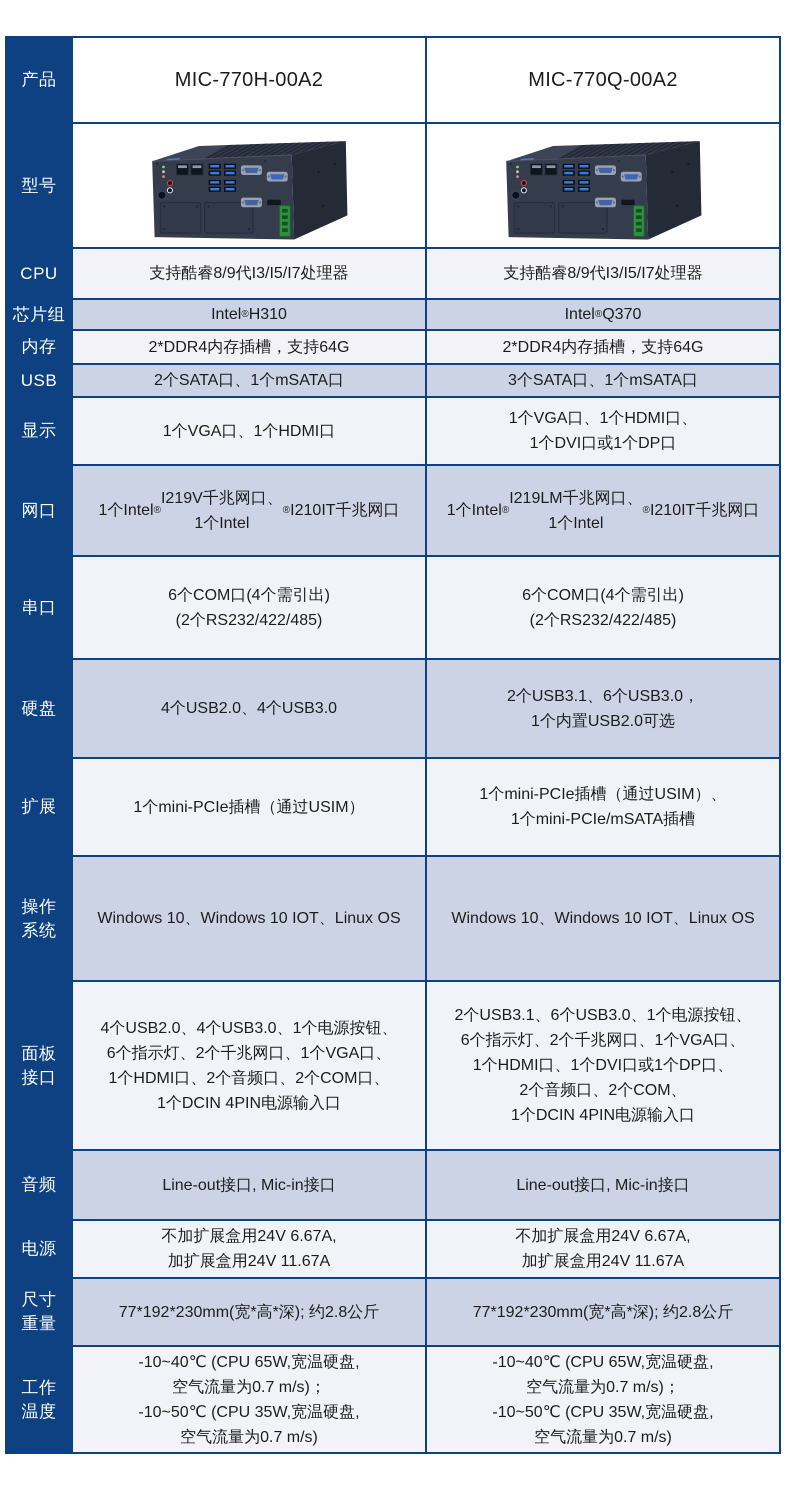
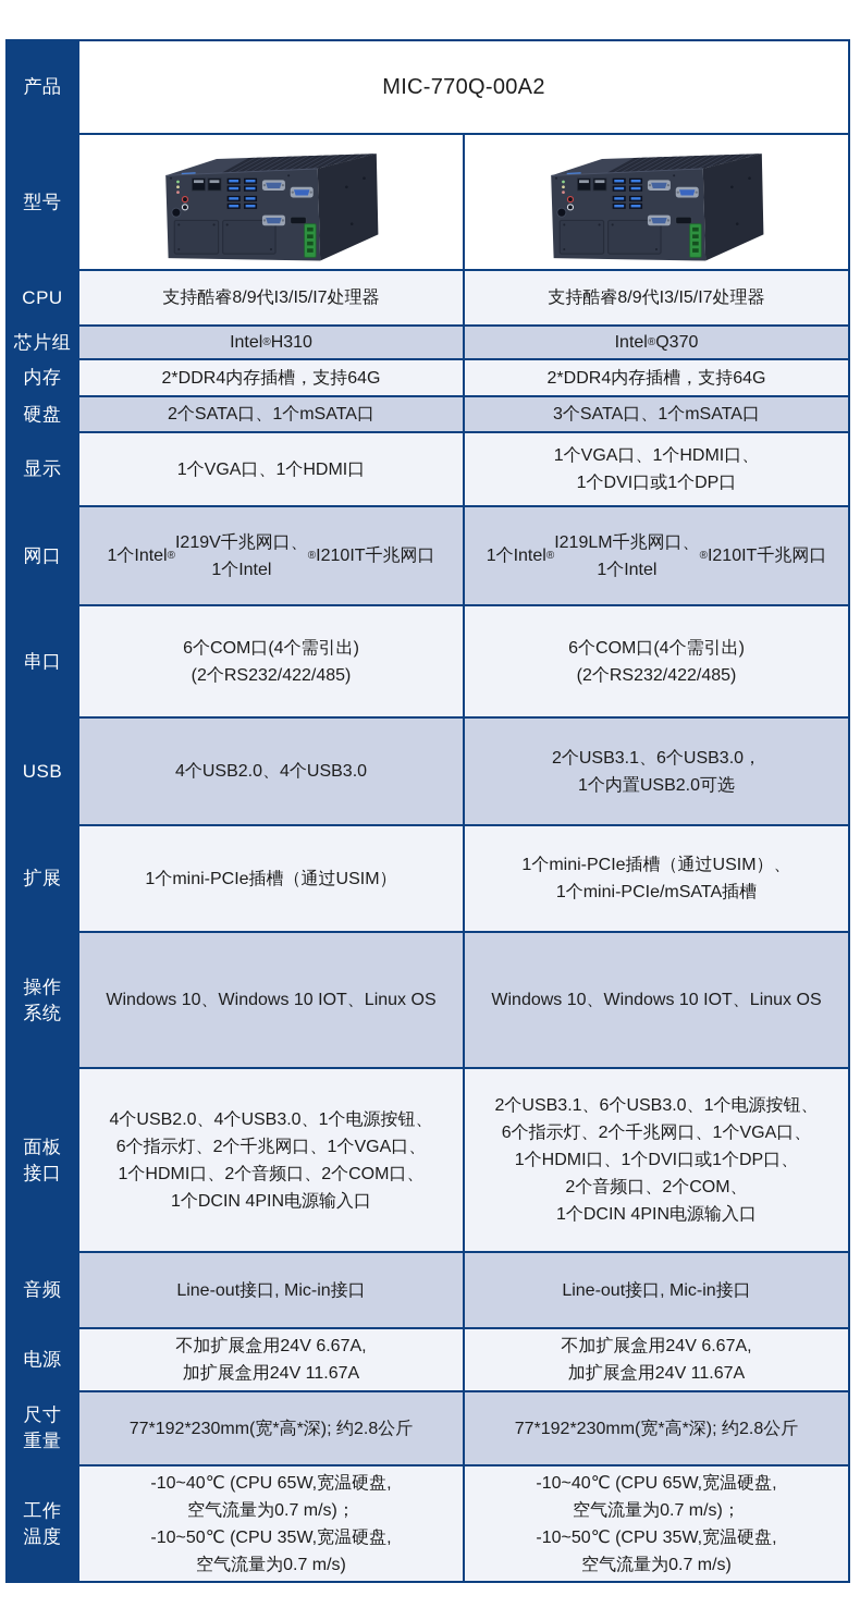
  产品
- MIC-770H-00A2
  MIC-770Q-00A2
  型号
  CPU
  支持酷睿8/9代I3/I5/I7处理器
  支持酷睿8/9代I3/I5/I7处理器
  芯片组
  Intel
  ®
  H310
  Intel
  ®
  Q370
  内存
  2*DDR4内存插槽，支持64G
  2*DDR4内存插槽，支持64G
- USB
+ 硬盘
  2个SATA口、1个mSATA口
  3个SATA口、1个mSATA口
  显示
  1个VGA口、1个HDMI口
  1个VGA口、1个HDMI口、
  1个DVI口或1个DP口
  网口
  1个Intel
  ®
  I219V千兆网口、
  1个Intel
  ®
  I210IT千兆网口
  1个Intel
  ®
  I219LM千兆网口、
  1个Intel
  ®
  I210IT千兆网口
  串口
  6个COM口(4个需引出)
  (2个RS232/422/485)
  6个COM口(4个需引出)
  (2个RS232/422/485)
- 硬盘
+ USB
  4个USB2.0、4个USB3.0
  2个USB3.1、6个USB3.0，
  1个内置USB2.0可选
  扩展
  1个mini-PCIe插槽（通过USIM）
  1个mini-PCIe插槽（通过USIM）、
  1个mini-PCIe/mSATA插槽
  操作
  系统
  Windows 10、Windows 10 IOT、Linux OS
  Windows 10、Windows 10 IOT、Linux OS
  面板
  接口
  4个USB2.0、4个USB3.0、1个电源按钮、
  6个指示灯、2个千兆网口、1个VGA口、
  1个HDMI口、2个音频口、2个COM口、
  1个DCIN 4PIN电源输入口
  2个USB3.1、6个USB3.0、1个电源按钮、
  6个指示灯、2个千兆网口、1个VGA口、
  1个HDMI口、1个DVI口或1个DP口、
  2个音频口、2个COM、
  1个DCIN 4PIN电源输入口
  音频
  Line-out接口, Mic-in接口
  Line-out接口, Mic-in接口
  电源
  不加扩展盒用24V 6.67A,
  加扩展盒用24V 11.67A
  不加扩展盒用24V 6.67A,
  加扩展盒用24V 11.67A
  尺寸
  重量
  77*192*230mm(宽*高*深); 约2.8公斤
  77*192*230mm(宽*高*深); 约2.8公斤
  工作
  温度
  -10~40℃ (CPU 65W,宽温硬盘,
  空气流量为0.7 m/s)；
  -10~50℃ (CPU 35W,宽温硬盘,
  空气流量为0.7 m/s)
  -10~40℃ (CPU 65W,宽温硬盘,
  空气流量为0.7 m/s)；
  -10~50℃ (CPU 35W,宽温硬盘,
  空气流量为0.7 m/s)
